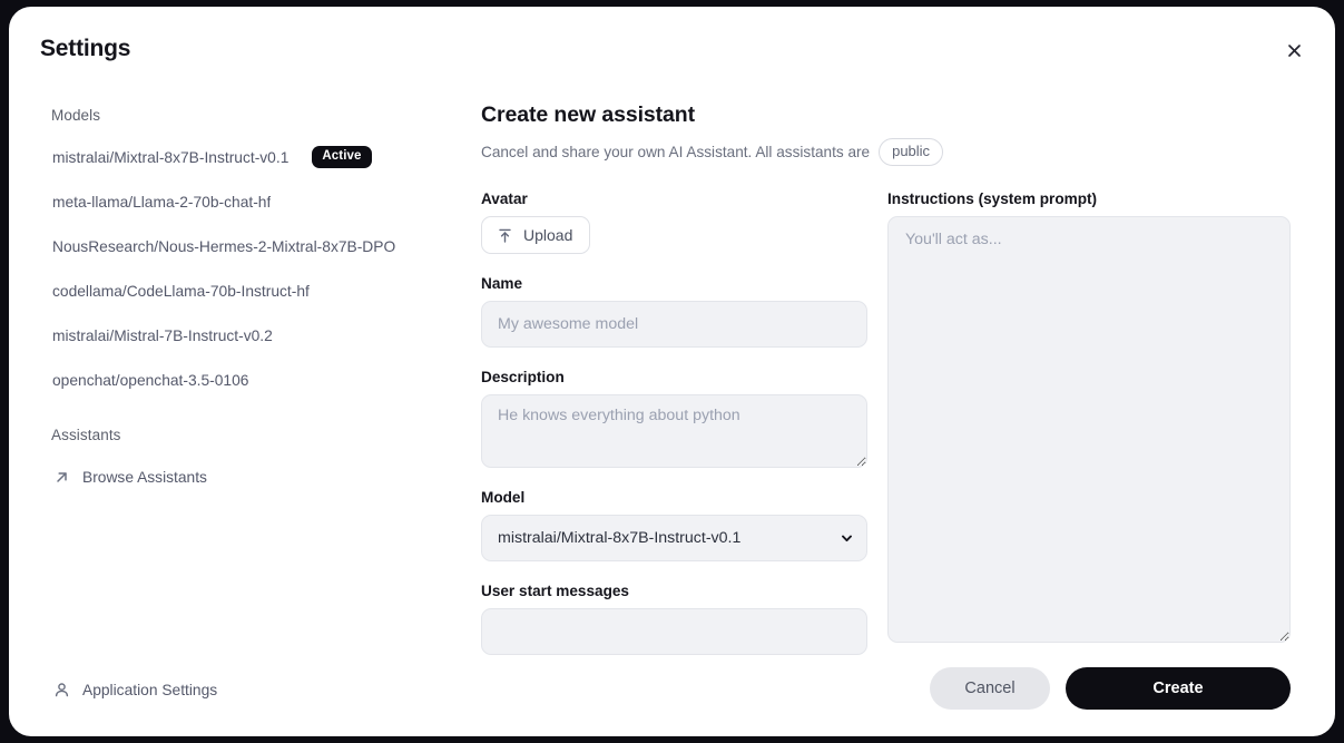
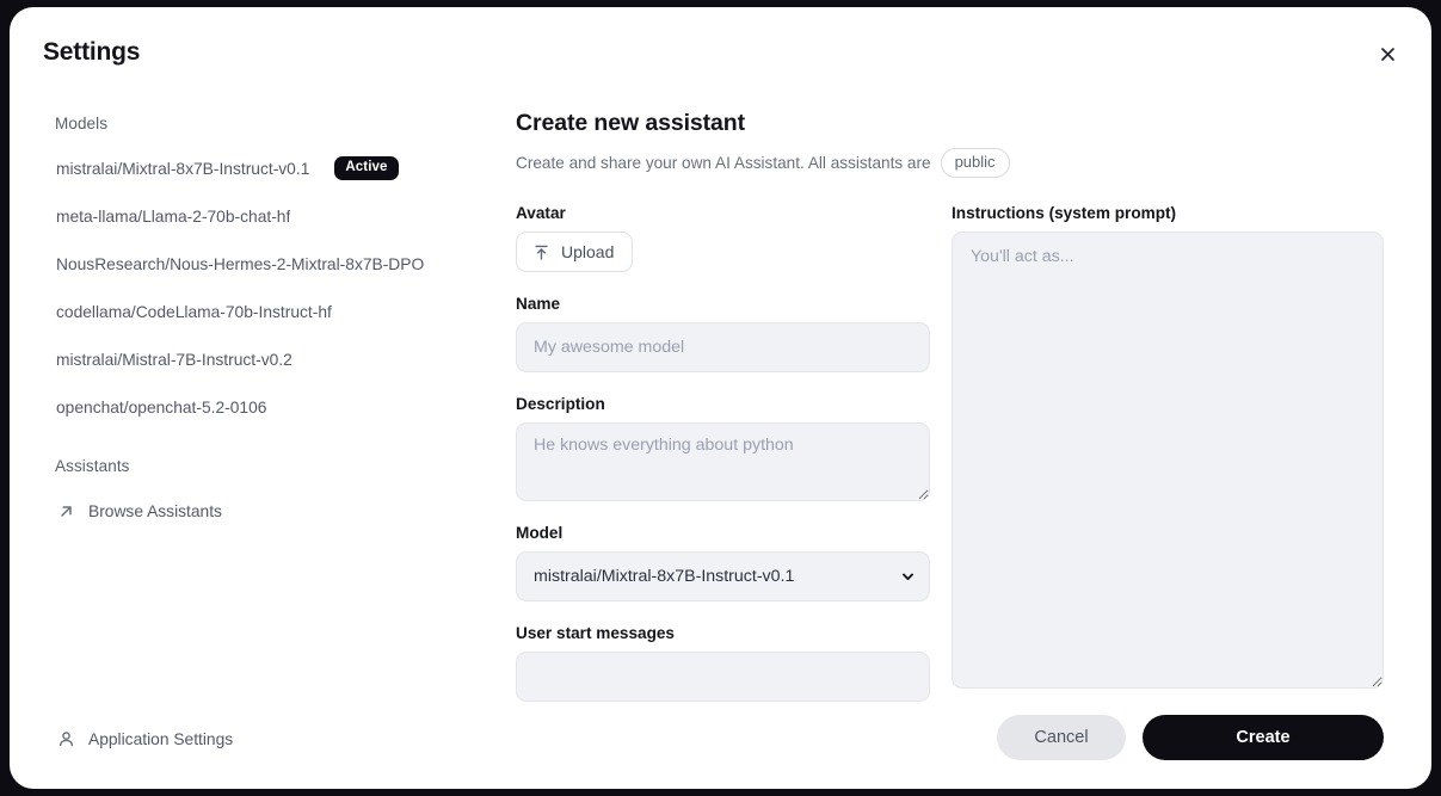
  Settings
  Models
  mistralai/Mixtral-8x7B-Instruct-v0.1
  Active
  meta-llama/Llama-2-70b-chat-hf
  NousResearch/Nous-Hermes-2-Mixtral-8x7B-DPO
  codellama/CodeLlama-70b-Instruct-hf
  mistralai/Mistral-7B-Instruct-v0.2
- openchat/openchat-3.5-0106
+ openchat/openchat-5.2-0106
  Assistants
  Browse Assistants
  Application Settings
  Create new assistant
- Cancel and share your own AI Assistant. All assistants are
+ Create and share your own AI Assistant. All assistants are
  public
  Avatar
  Upload
  Name
  My awesome model
  Description
  He knows everything about python
  Model
  mistralai/Mixtral-8x7B-Instruct-v0.1
  User start messages
  Instructions (system prompt)
  You'll act as...
  Cancel
  Create
